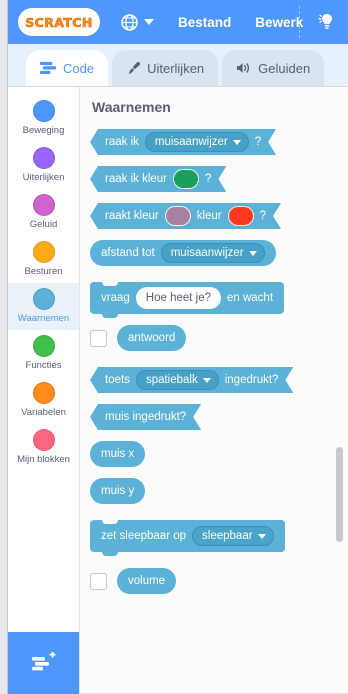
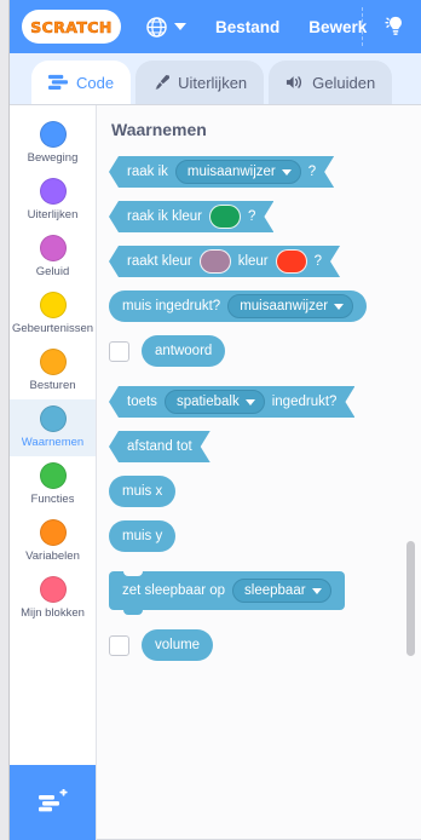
  SCRATCH
  Bestand
  Bewerk
  Code
  Uiterlijken
  Geluiden
  Beweging
  Uiterlijken
  Geluid
+ Gebeurtenissen
  Besturen
  Waarnemen
  Functies
  Variabelen
  Mijn blokken
  Waarnemen
  raak ik
  muisaanwijzer
  ?
  raak ik kleur
  ?
  raakt kleur
  kleur
  ?
- afstand tot
+ muis ingedrukt?
  muisaanwijzer
- vraag
- Hoe heet je?
- en wacht
  antwoord
  toets
  spatiebalk
  ingedrukt?
- muis ingedrukt?
+ afstand tot
  muis x
  muis y
  zet sleepbaar op
  sleepbaar
  volume
